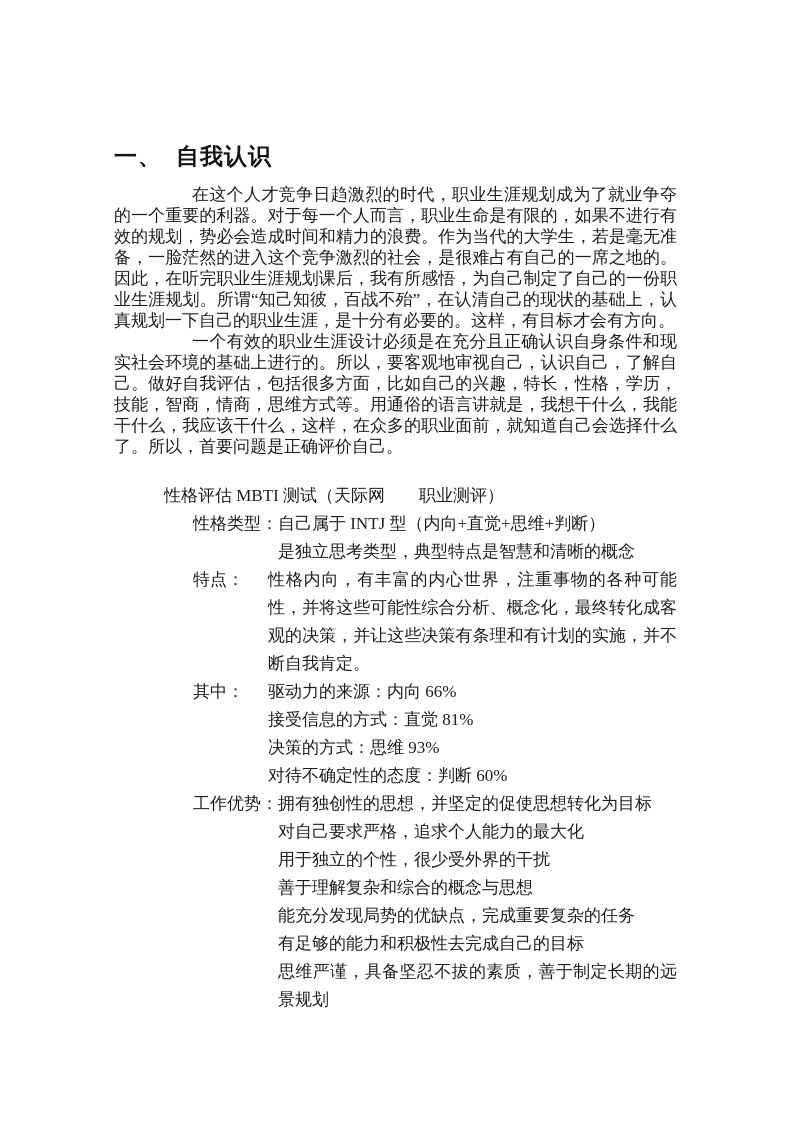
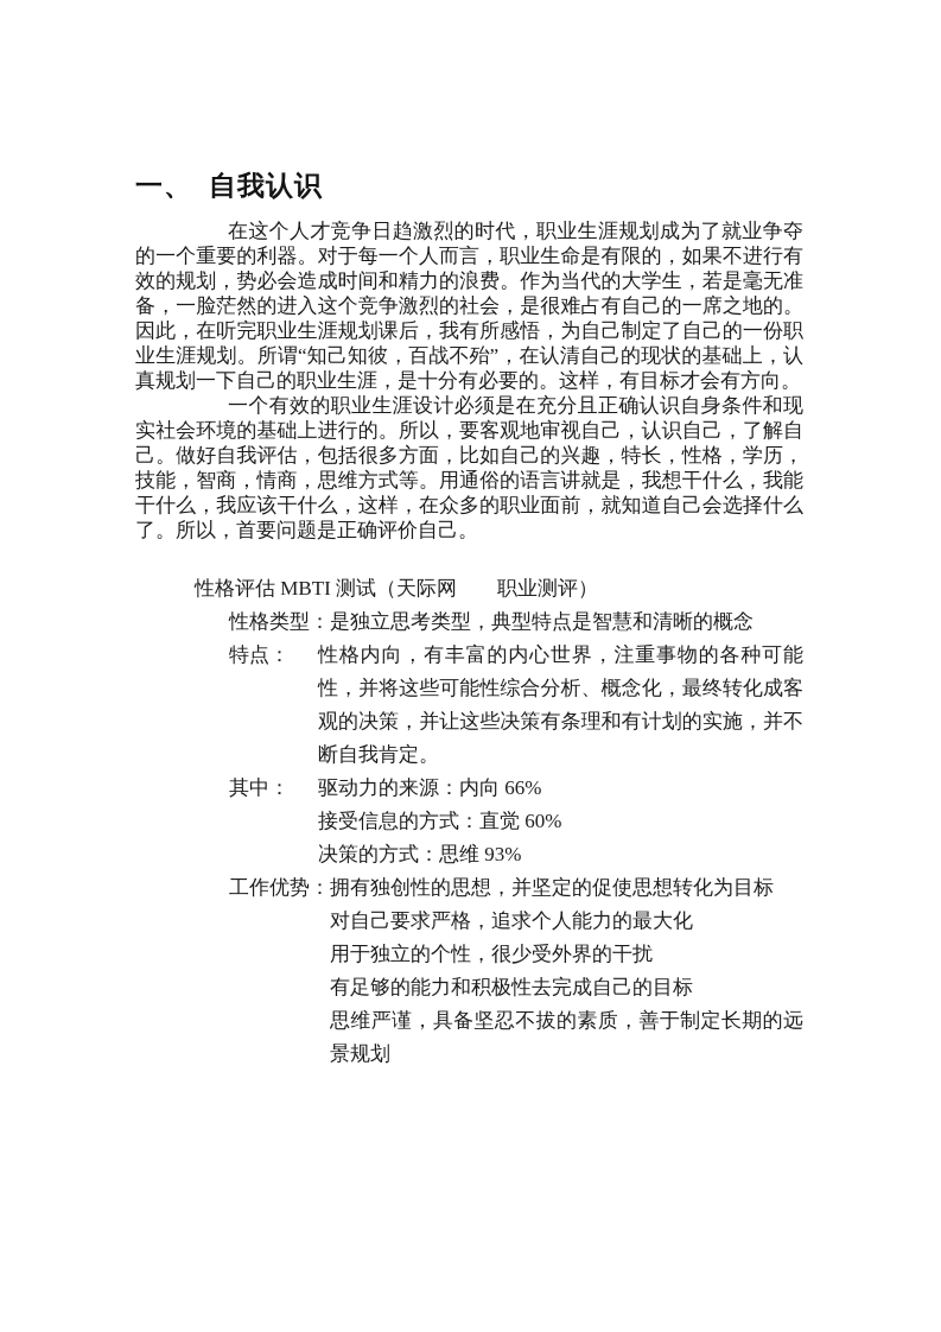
  一、
  自我认识
  在这个人才竞争日趋激烈的时代，职业生涯规划成为了就业争夺的一个重要的利器。对于每一个人而言，职业生命是有限的，如果不进行有效的规划，势必会造成时间和精力的浪费。作为当代的大学生，若是毫无准备，一脸茫然的进入这个竞争激烈的社会，是很难占有自己的一席之地的。因此，在听完职业生涯规划课后，我有所感悟，为自己制定了自己的一份职业生涯规划。所谓“知己知彼，百战不殆”，在认清自己的现状的基础上，认真规划一下自己的职业生涯，是十分有必要的。这样，有目标才会有方向。
  一个有效的职业生涯设计必须是在充分且正确认识自身条件和现实社会环境的基础上进行的。所以，要客观地审视自己，认识自己，了解自己。做好自我评估，包括很多方面，比如自己的兴趣，特长，性格，学历，技能，智商，情商，思维方式等。用通俗的语言讲就是，我想干什么，我能干什么，我应该干什么，这样，在众多的职业面前，就知道自己会选择什么了。所以，首要问题是正确评价自己。
  性格评估 MBTI 测试（天际网 职业测评）
  性格类型：
- 自己属于 INTJ 型（内向+直觉+思维+判断）
  是独立思考类型，典型特点是智慧和清晰的概念
  特点：
  性格内向，有丰富的内心世界，注重事物的各种可能性，并将这些可能性综合分析、概念化，最终转化成客观的决策，并让这些决策有条理和有计划的实施，并不断自我肯定。
  其中：
  驱动力的来源：内向 66%
- 接受信息的方式：直觉 81%
+ 接受信息的方式：直觉 60%
  决策的方式：思维 93%
- 对待不确定性的态度：判断 60%
  工作优势：
  拥有独创性的思想，并坚定的促使思想转化为目标
  对自己要求严格，追求个人能力的最大化
  用于独立的个性，很少受外界的干扰
- 善于理解复杂和综合的概念与思想
- 能充分发现局势的优缺点，完成重要复杂的任务
  有足够的能力和积极性去完成自己的目标
  思维严谨，具备坚忍不拔的素质，善于制定长期的远景规划
